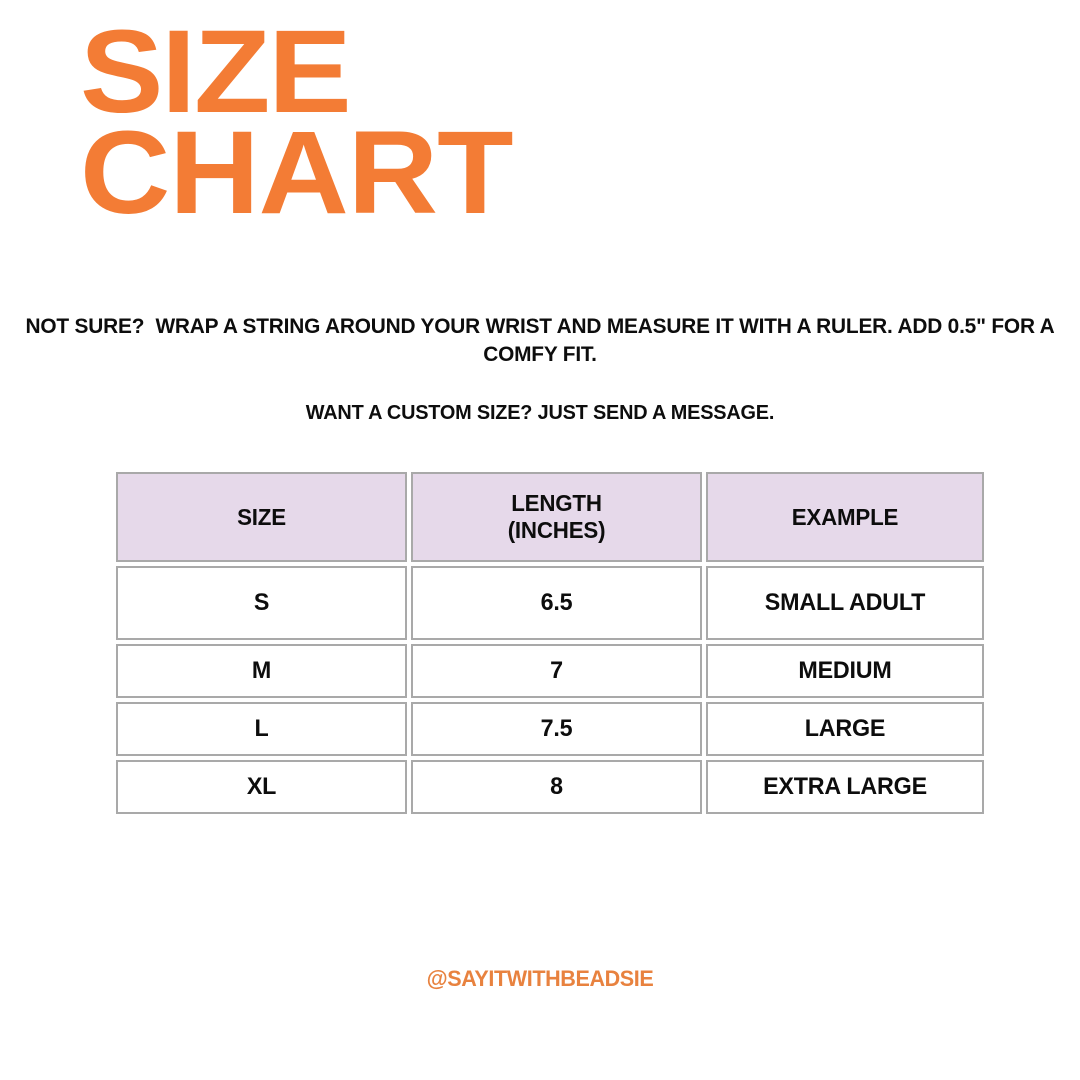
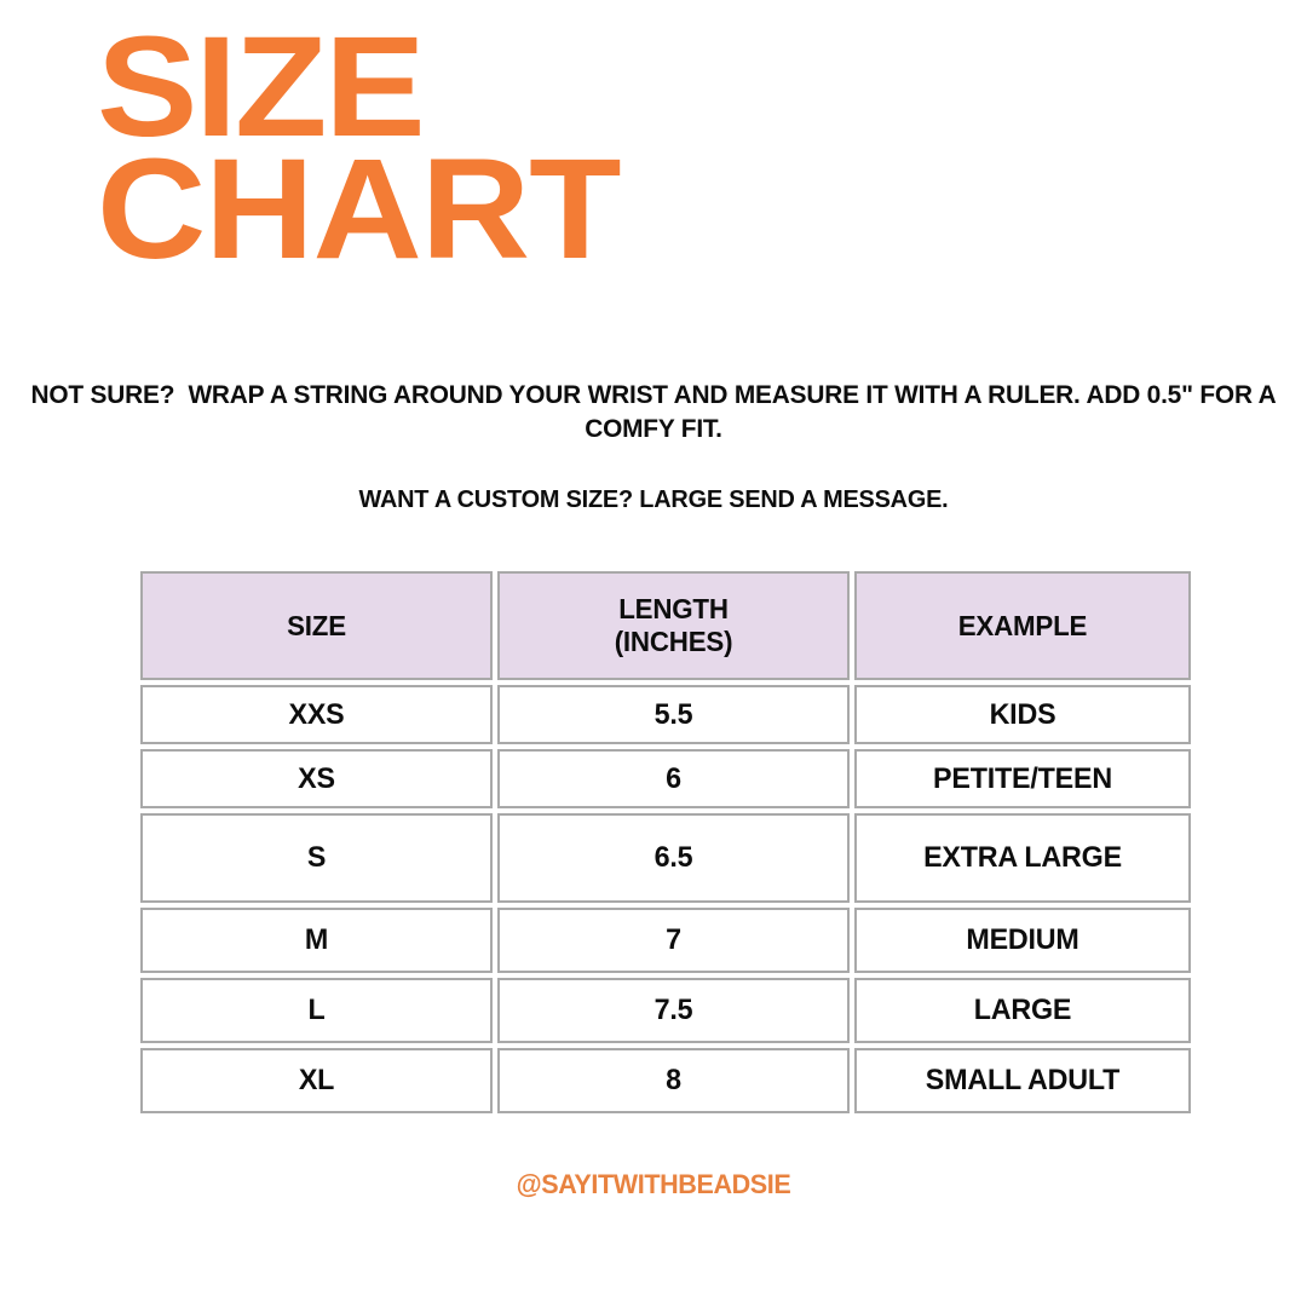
  SIZE
  CHART
  NOT SURE? WRAP A STRING AROUND YOUR WRIST AND MEASURE IT WITH A RULER. ADD 0.5" FOR A COMFY FIT.
- WANT A CUSTOM SIZE? JUST SEND A MESSAGE.
+ WANT A CUSTOM SIZE? LARGE SEND A MESSAGE.
  SIZE	LENGTH (INCHES)	EXAMPLE
+ XXS	5.5	KIDS
+ XS	6	PETITE/TEEN
- S	6.5	SMALL ADULT
+ S	6.5	EXTRA LARGE
  M	7	MEDIUM
  L	7.5	LARGE
- XL	8	EXTRA LARGE
+ XL	8	SMALL ADULT
  @SAYITWITHBEADSIE
